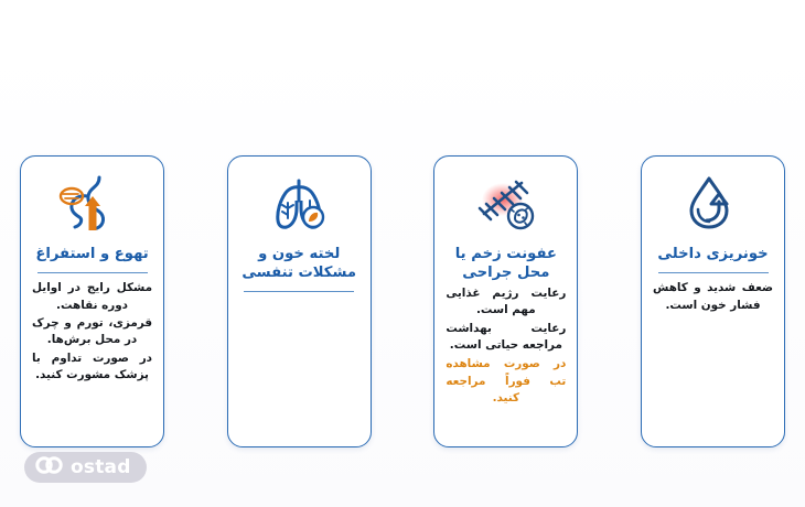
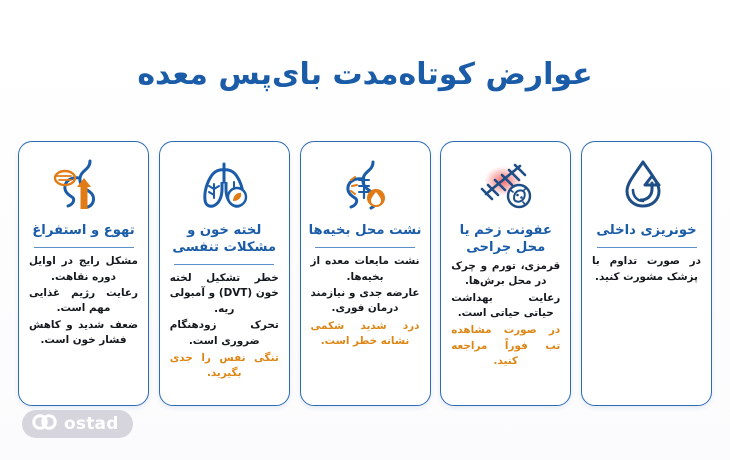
+ عوارض کوتاه‌مدت بای‌پس معده
  تهوع و استفراغ
  مشکل رایج در اوایل دوره نقاهت.
- قرمزی، تورم و چرک در محل برش‌ها.
+ رعایت رژیم غذایی مهم است.
- در صورت تداوم با پزشک مشورت کنید.
+ ضعف شدید و کاهش فشار خون است.
  لخته خون و مشکلات تنفسی
+ خطر تشکیل لخته خون (DVT) و آمبولی ریه.
+ تحرک زودهنگام ضروری است.
+ تنگی نفس را جدی بگیرید.
+ نشت محل بخیه‌ها
+ نشت مایعات معده از بخیه‌ها.
+ عارضه جدی و نیازمند درمان فوری.
+ درد شدید شکمی نشانه خطر است.
  عفونت زخم یا محل جراحی
- رعایت رژیم غذایی مهم است.
+ قرمزی، تورم و چرک در محل برش‌ها.
- رعایت بهداشت مراجعه حیاتی است.
+ رعایت بهداشت حیاتی حیاتی است.
  در صورت مشاهده تب فوراً مراجعه کنید.
  خونریزی داخلی
- ضعف شدید و کاهش فشار خون است.
+ در صورت تداوم با پزشک مشورت کنید.
  ostad
